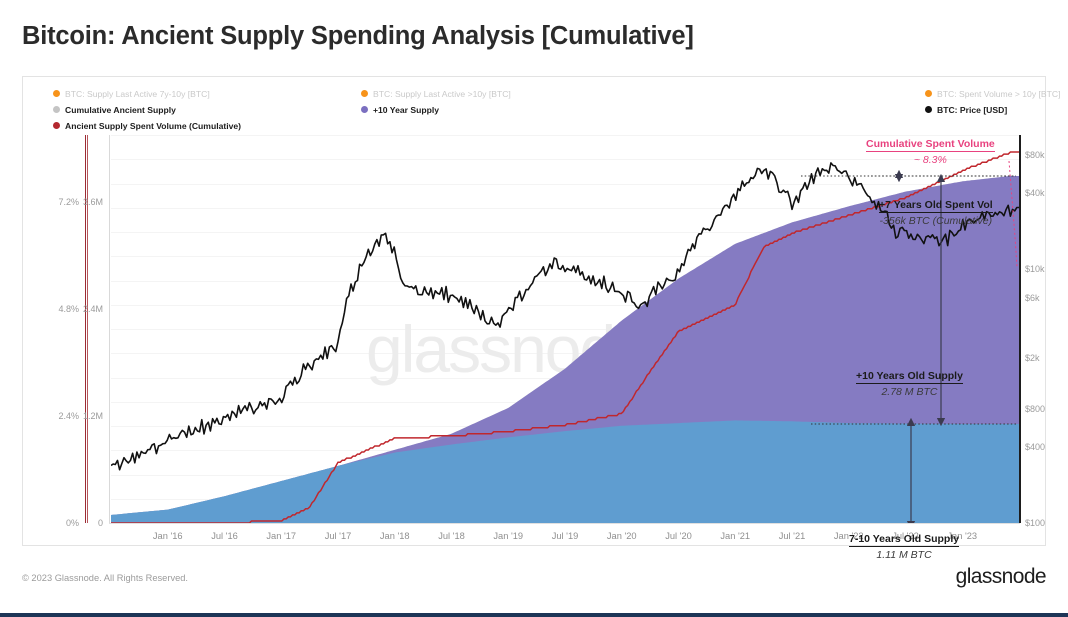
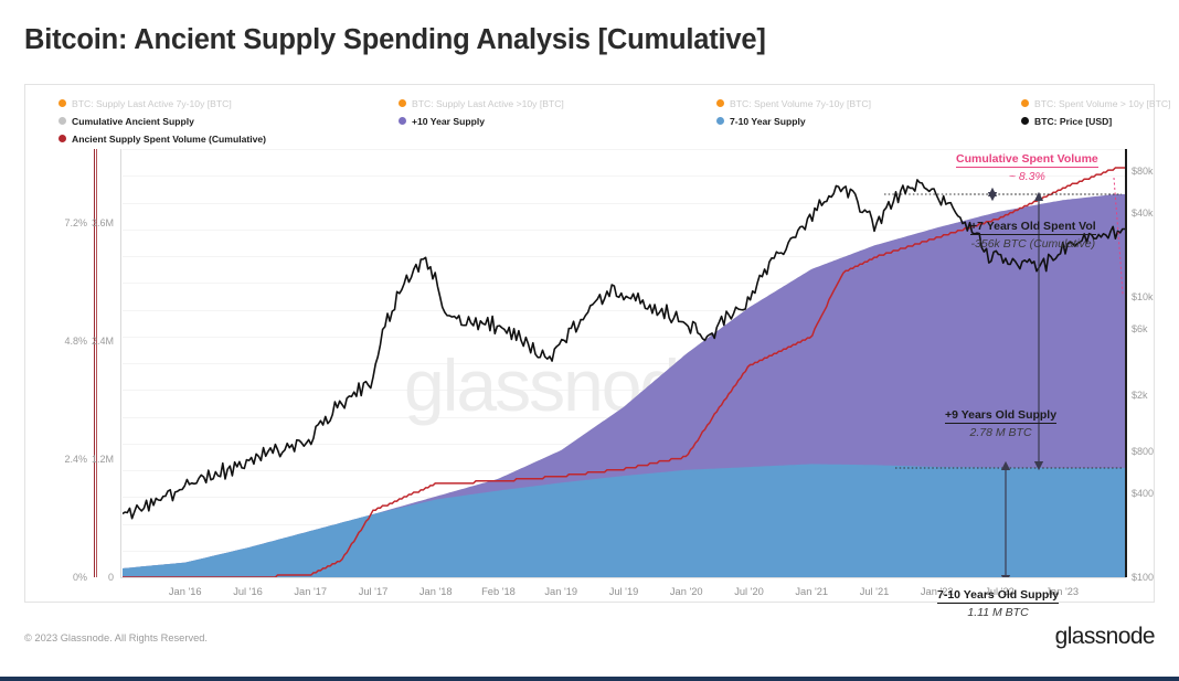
  Bitcoin: Ancient Supply Spending Analysis [Cumulative]
  BTC: Supply Last Active 7y-10y [BTC]
  Cumulative Ancient Supply
  Ancient Supply Spent Volume (Cumulative)
  BTC: Supply Last Active >10y [BTC]
  +10 Year Supply
+ BTC: Spent Volume 7y-10y [BTC]
+ 7-10 Year Supply
  BTC: Spent Volume > 10y [BTC]
  BTC: Price [USD]
  glassno
  0%
  2.4%
  4.8%
  7.2%
  0
  1.2M
  2.4M
  3.6M
  $100
  $400
  $800
  $2k
  $6k
  $10k
  $40k
  $80k
  Jan '16
  Jul '16
  Jan '17
  Jul '17
  Jan '18
- Jul '18
+ Feb '18
  Jan '19
  Jul '19
  Jan '20
  Jul '20
  Jan '21
  Jul '21
  Jan '22
  Jul '22
  Jan '23
  Cumulative Spent Volume
  ~ 8.3%
  +7 Years Old Spent Vol
  -356k BTC (Cumulative)
- +10 Years Old Supply
+ +9 Years Old Supply
  2.78 M BTC
  7-10 Years Old Supply
  1.11 M BTC
  © 2023 Glassnode. All Rights Reserved.
  glassnode
